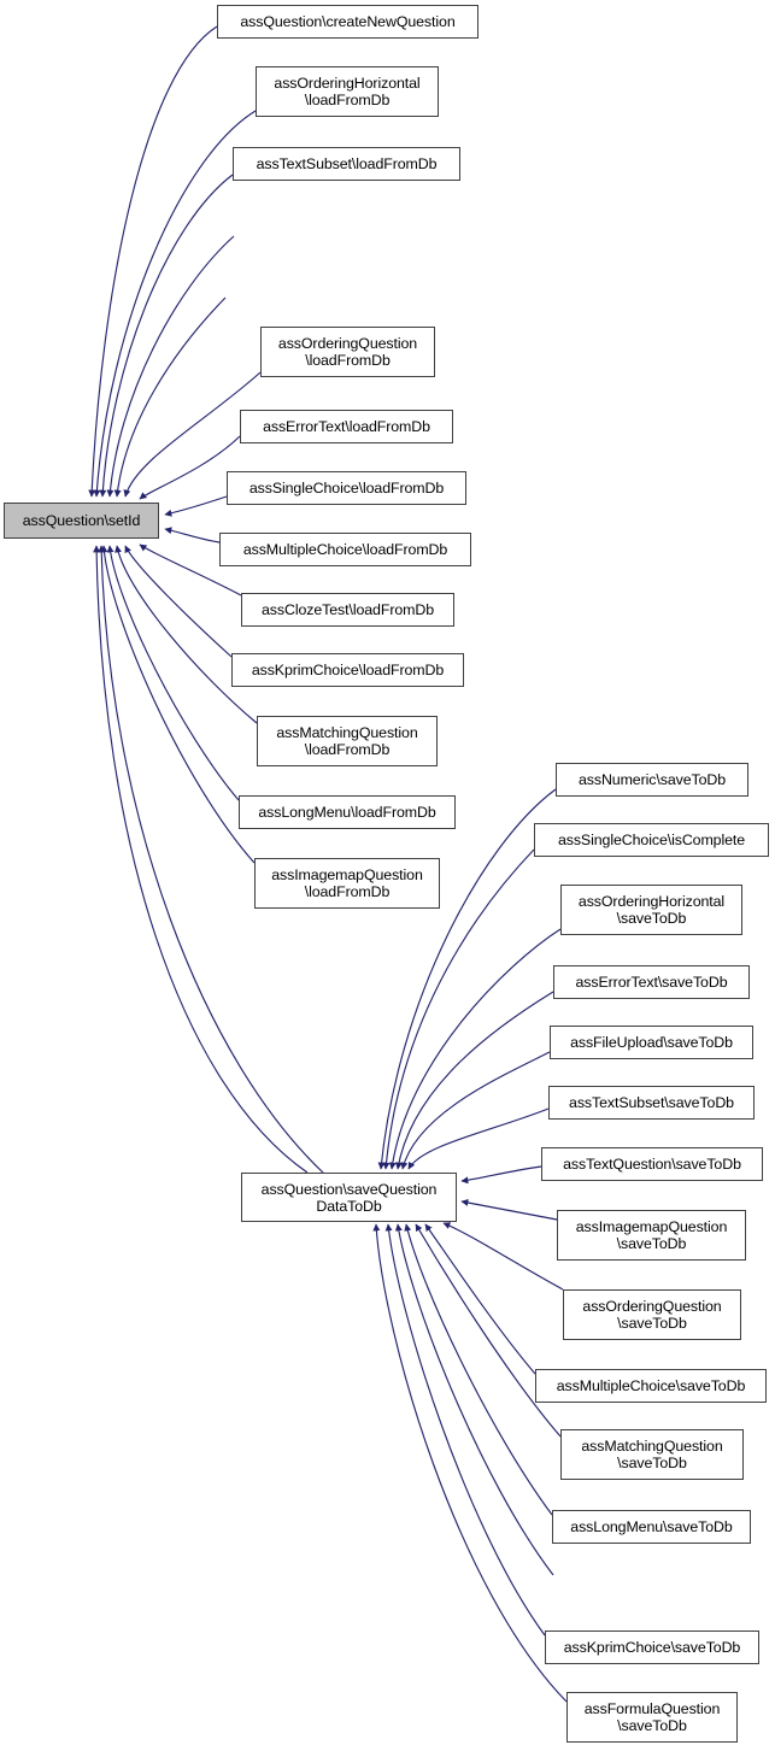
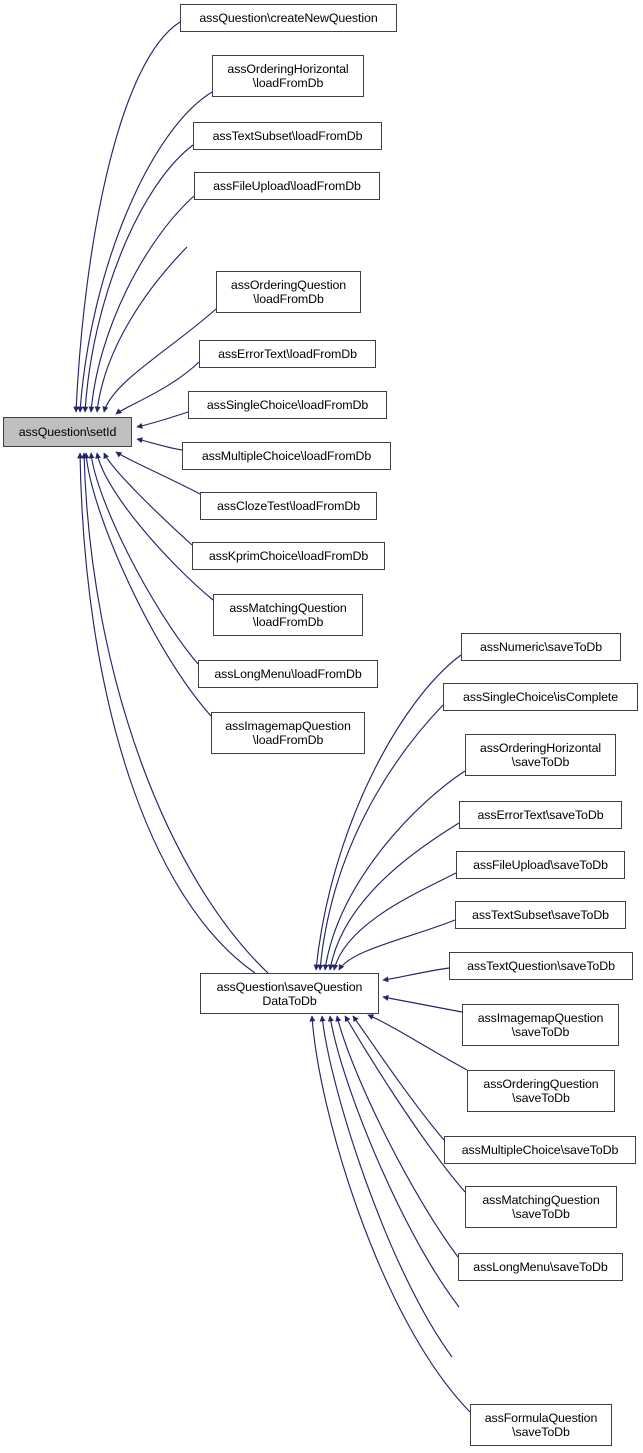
  assQuestion\setId
  assQuestion\saveQuestion
  DataToDb
  assQuestion\createNewQuestion
  assOrderingHorizontal
  \loadFromDb
  assTextSubset\loadFromDb
+ assFileUpload\loadFromDb
  assOrderingQuestion
  \loadFromDb
  assErrorText\loadFromDb
  assSingleChoice\loadFromDb
  assMultipleChoice\loadFromDb
  assClozeTest\loadFromDb
  assKprimChoice\loadFromDb
  assMatchingQuestion
  \loadFromDb
  assLongMenu\loadFromDb
  assImagemapQuestion
  \loadFromDb
  assNumeric\saveToDb
  assSingleChoice\isComplete
  assOrderingHorizontal
  \saveToDb
  assErrorText\saveToDb
  assFileUpload\saveToDb
  assTextSubset\saveToDb
  assTextQuestion\saveToDb
  assImagemapQuestion
  \saveToDb
  assOrderingQuestion
  \saveToDb
  assMultipleChoice\saveToDb
  assMatchingQuestion
  \saveToDb
  assLongMenu\saveToDb
- assKprimChoice\saveToDb
  assFormulaQuestion
  \saveToDb
